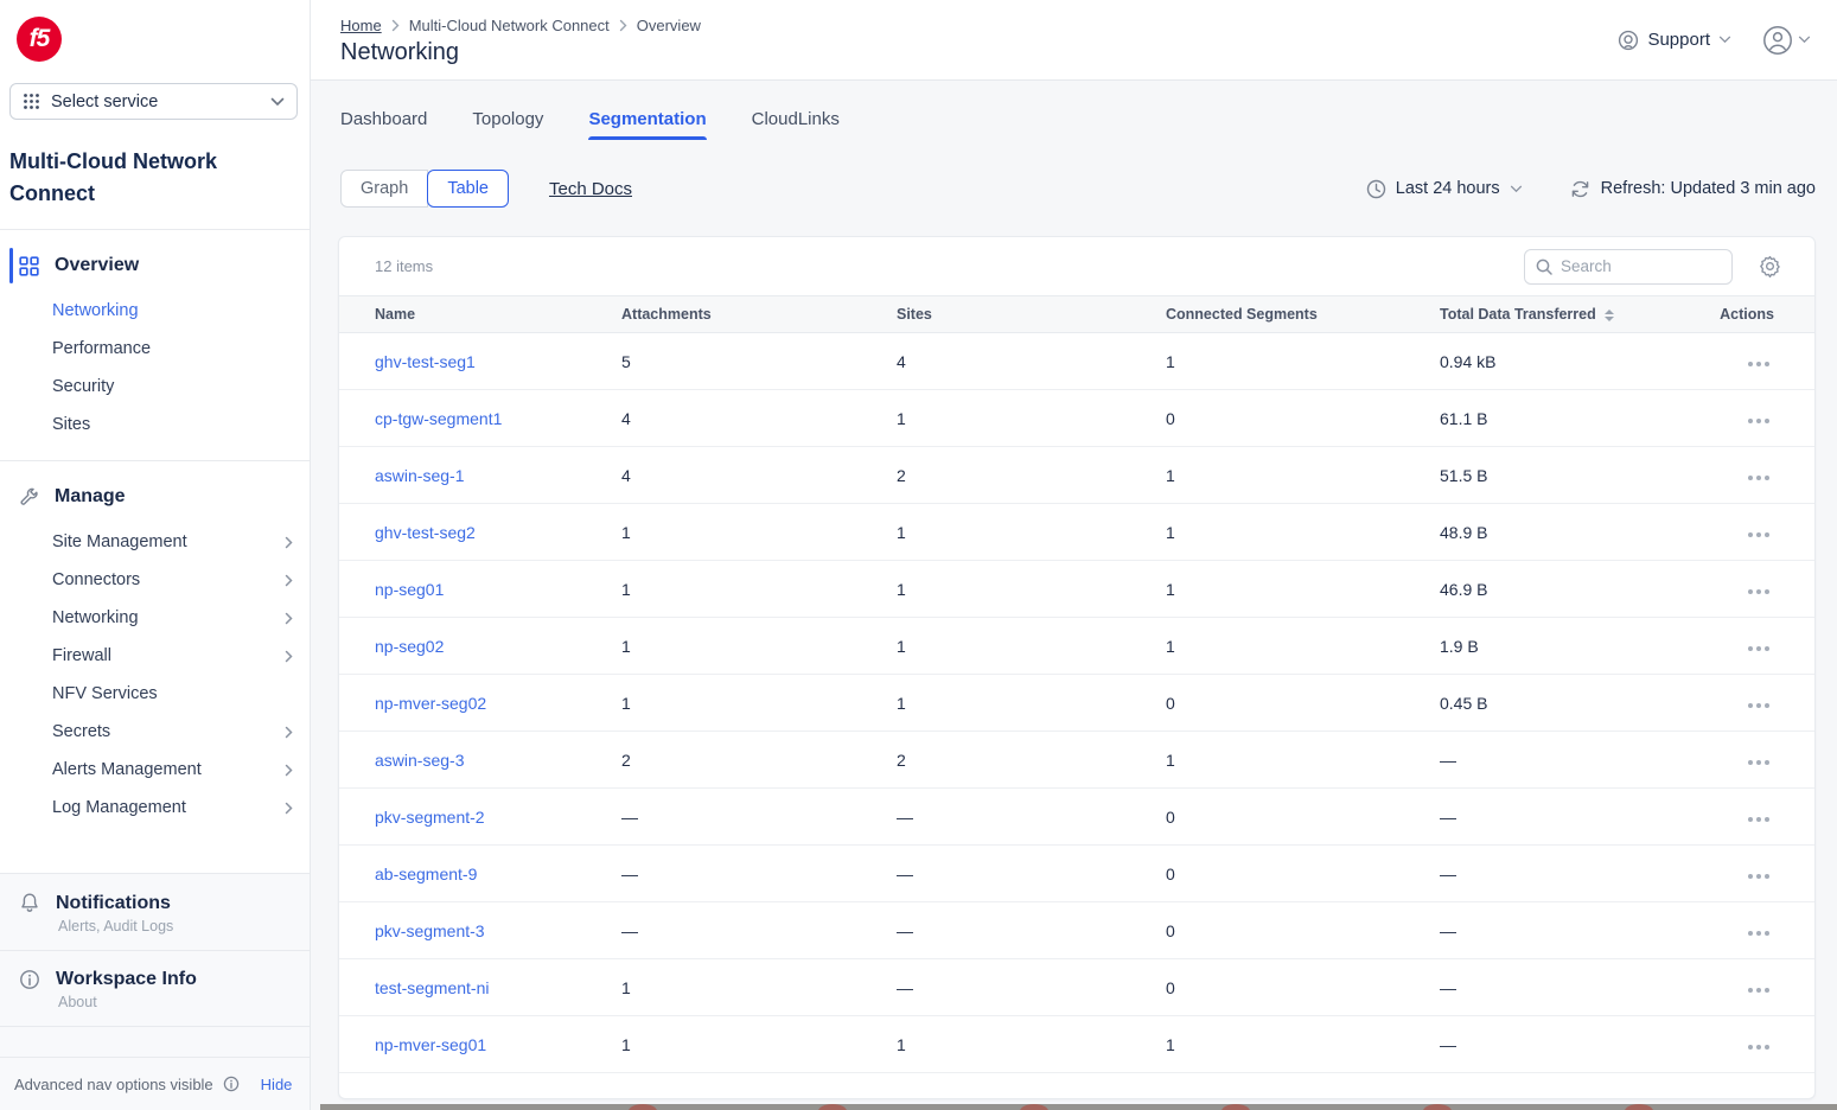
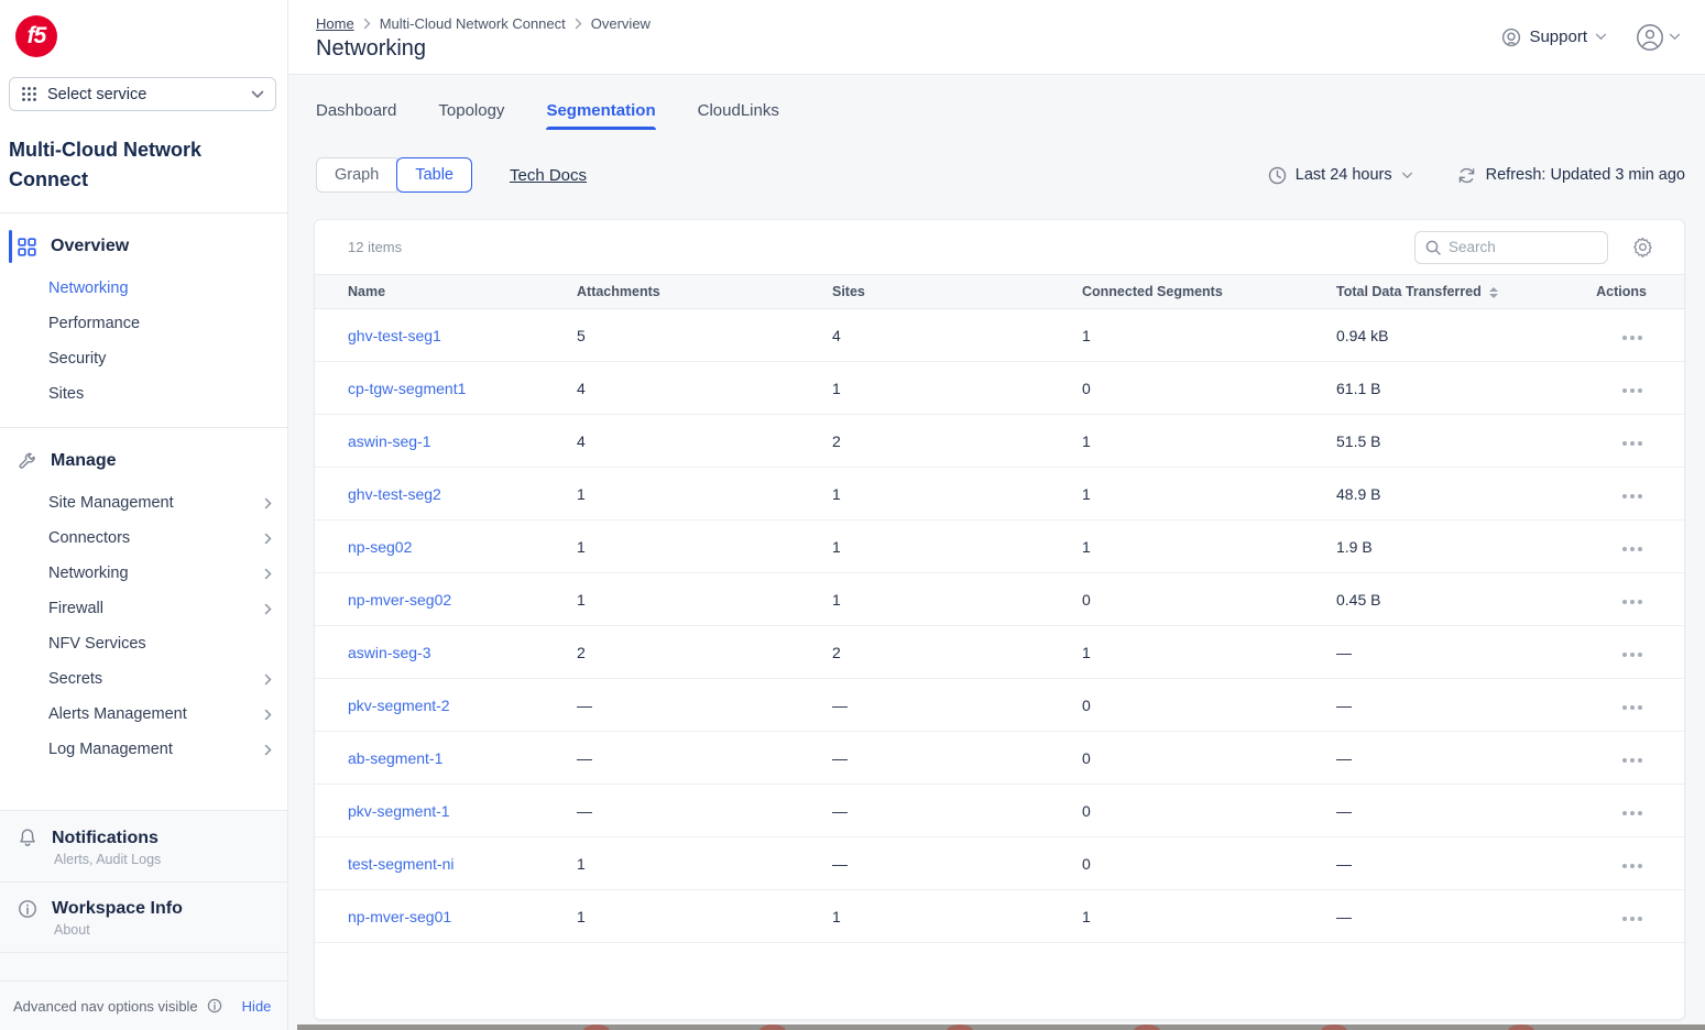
  f5
  Select service
  Multi-Cloud Network Connect
  Overview
  Networking
  Performance
  Security
  Sites
  Manage
  Site Management
  Connectors
  Networking
  Firewall
  NFV Services
  Secrets
  Alerts Management
  Log Management
  Notifications
  Alerts, Audit Logs
  Workspace Info
  About
  Advanced nav options visible
  Hide
  Home
  Multi-Cloud Network Connect
  Overview
  Networking
  Support
  Dashboard
  Topology
  Segmentation
  CloudLinks
  Graph
  Table
  Tech Docs
  Last 24 hours
  Refresh: Updated 3 min ago
  12 items
  Search
  Name	Attachments	Sites	Connected Segments	Total Data Transferred	Actions
  ghv-test-seg1	5	4	1	0.94 kB
  cp-tgw-segment1	4	1	0	61.1 B
  aswin-seg-1	4	2	1	51.5 B
  ghv-test-seg2	1	1	1	48.9 B
- np-seg01	1	1	1	46.9 B
  np-seg02	1	1	1	1.9 B
  np-mver-seg02	1	1	0	0.45 B
  aswin-seg-3	2	2	1	—
  pkv-segment-2	—	—	0	—
- ab-segment-9	—	—	0	—
+ ab-segment-1	—	—	0	—
- pkv-segment-3	—	—	0	—
+ pkv-segment-1	—	—	0	—
  test-segment-ni	1	—	0	—
  np-mver-seg01	1	1	1	—
